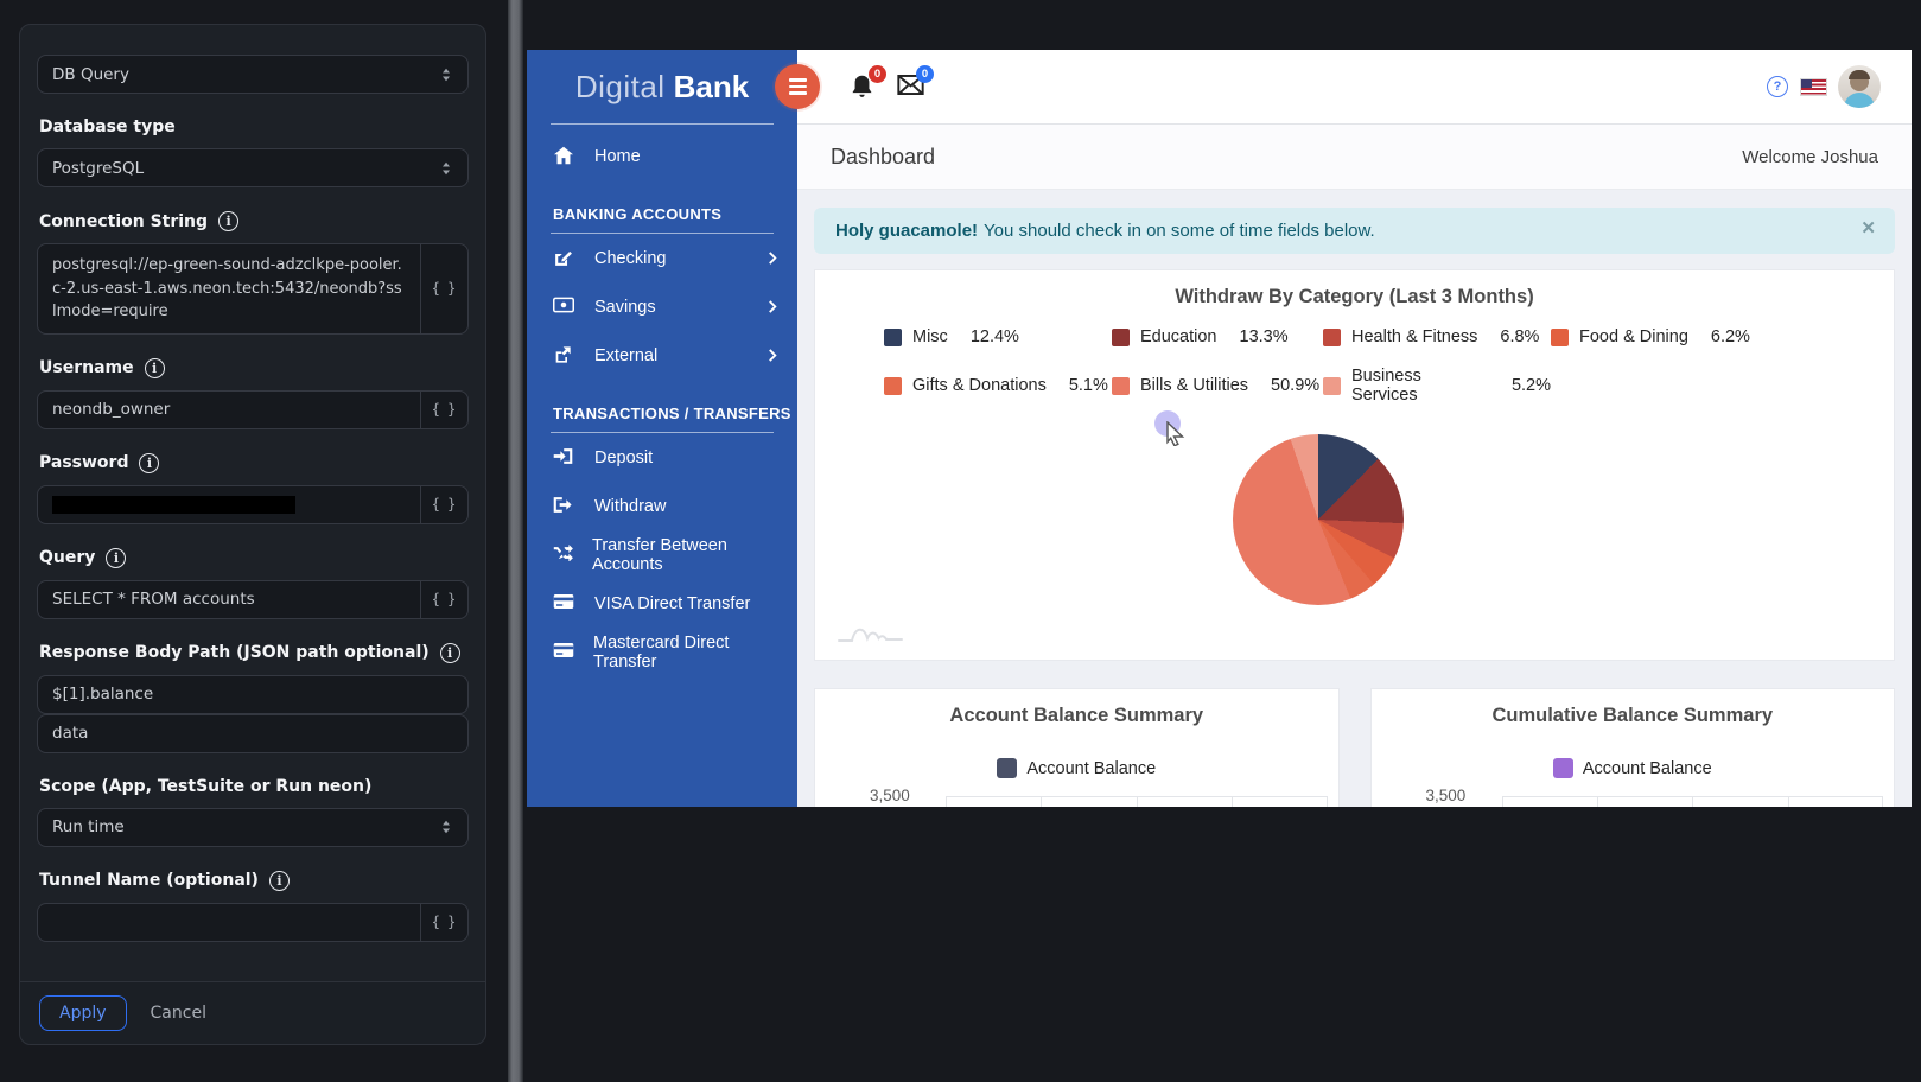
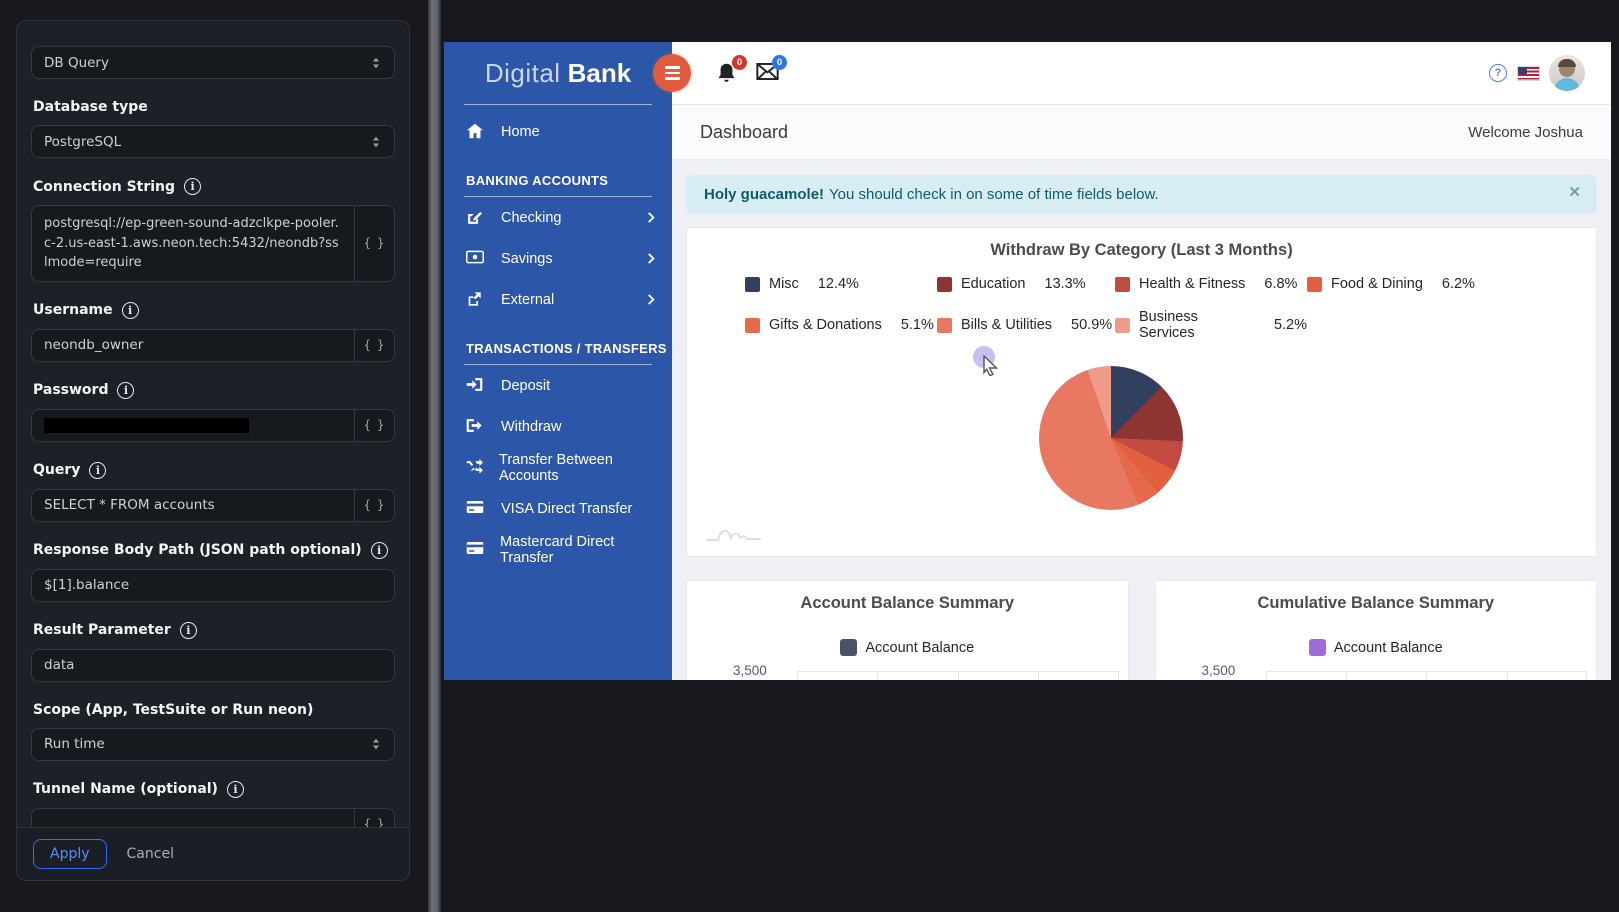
  DB Query
  Database type
  PostgreSQL
  Connection String
  postgresql://ep-green-sound-adzclkpe-pooler.c-2.us-east-1.aws.neon.tech:5432/neondb?sslmode=require
  { }
  Username
  neondb_owner
  { }
  Password
  { }
  Query
  SELECT * FROM accounts
  { }
  Response Body Path (JSON path optional)
  $[1].balance
+ Result Parameter
  data
  Scope (App, TestSuite or Run neon)
  Run time
  Tunnel Name (optional)
  { }
  Apply
  Cancel
  Digital
  Bank
  Home
  BANKING ACCOUNTS
  Checking
  Savings
  External
  TRANSACTIONS / TRANSFERS
  Deposit
  Withdraw
  Transfer Between Accounts
  VISA Direct Transfer
  Mastercard Direct Transfer
  0
  0
  ?
  Dashboard
  Welcome Joshua
  Holy guacamole!
  You should check in on some of time fields below.
  ✕
  Withdraw By Category (Last 3 Months)
  Misc
  12.4%
  Education
  13.3%
  Health & Fitness
  6.8%
  Food & Dining
  6.2%
  Gifts & Donations
  5.1%
  Bills & Utilities
  50.9%
  Business Services
  5.2%
  Account Balance Summary
  Account Balance
  3,500
  Cumulative Balance Summary
  Account Balance
  3,500
